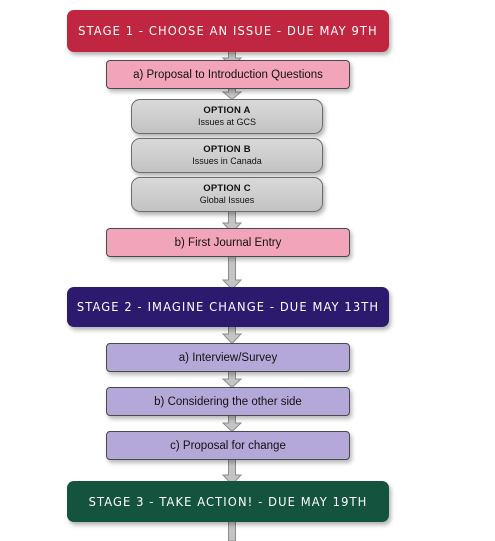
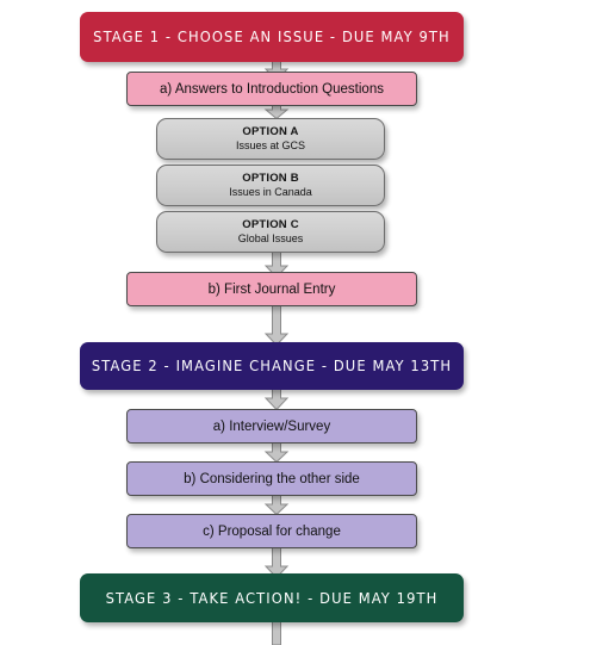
  STAGE 1 - CHOOSE AN ISSUE - DUE MAY 9TH
- a) Proposal to Introduction Questions
+ a) Answers to Introduction Questions
  OPTION A
  Issues at GCS
  OPTION B
  Issues in Canada
  OPTION C
  Global Issues
  b) First Journal Entry
  STAGE 2 - IMAGINE CHANGE - DUE MAY 13TH
  a) Interview/Survey
  b) Considering the other side
  c) Proposal for change
  STAGE 3 - TAKE ACTION! - DUE MAY 19TH
